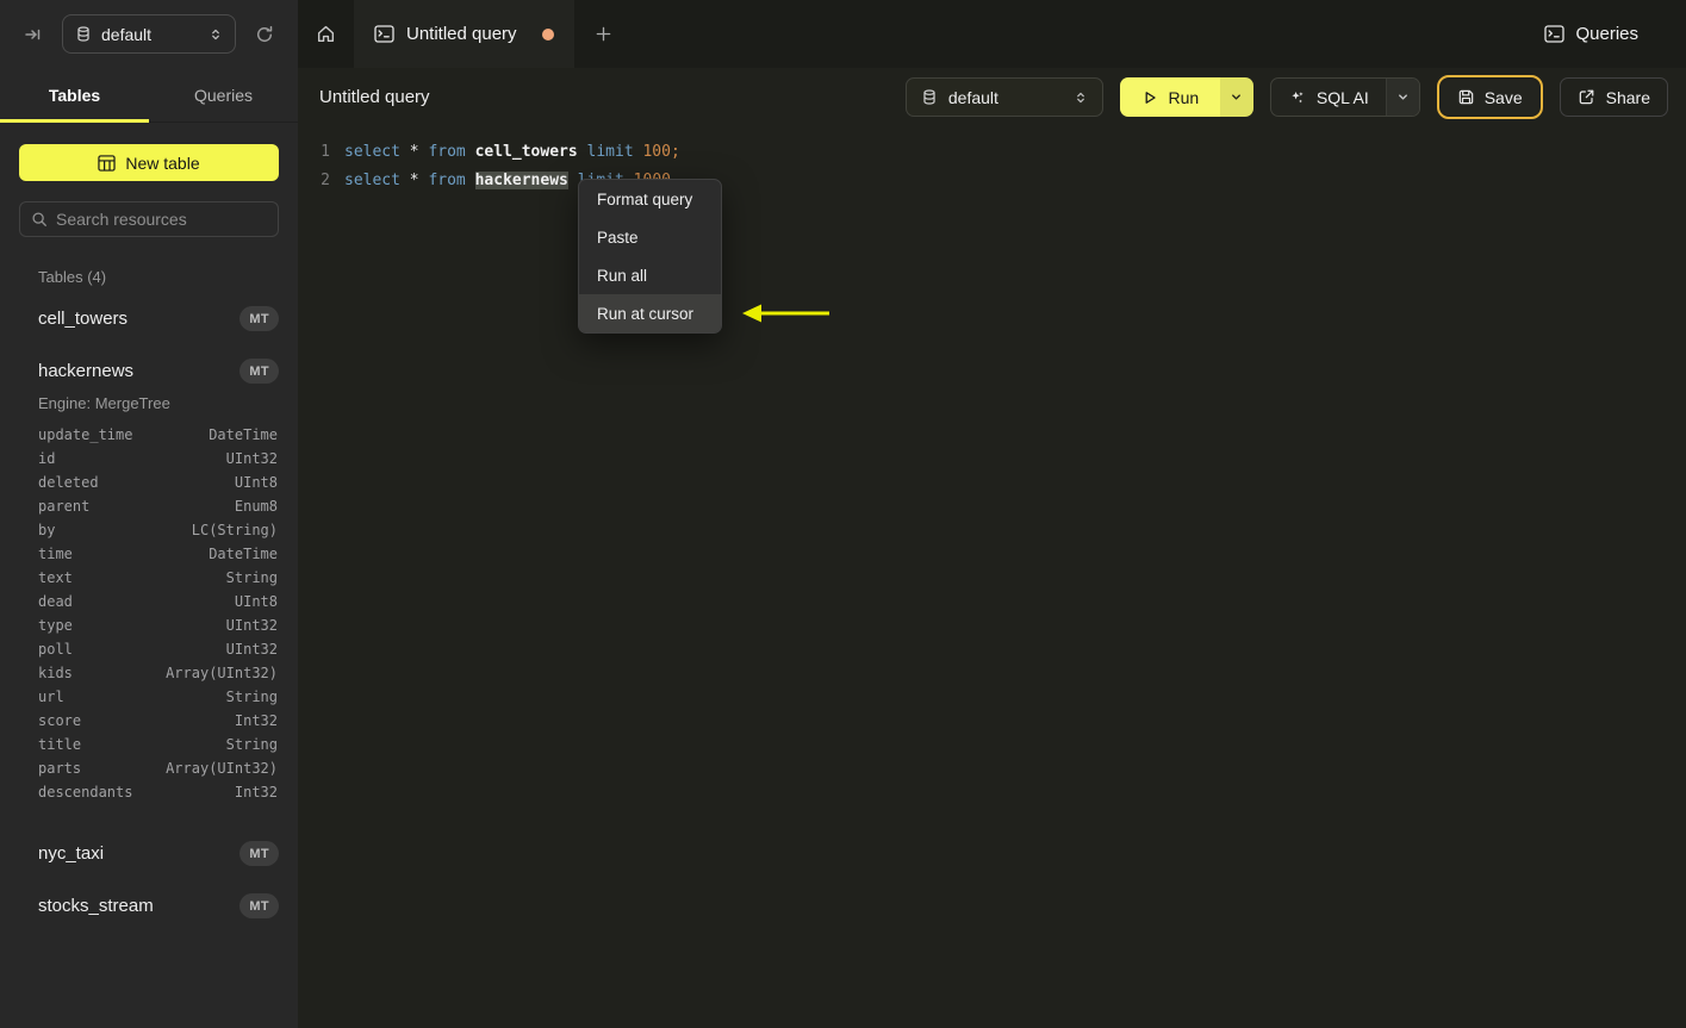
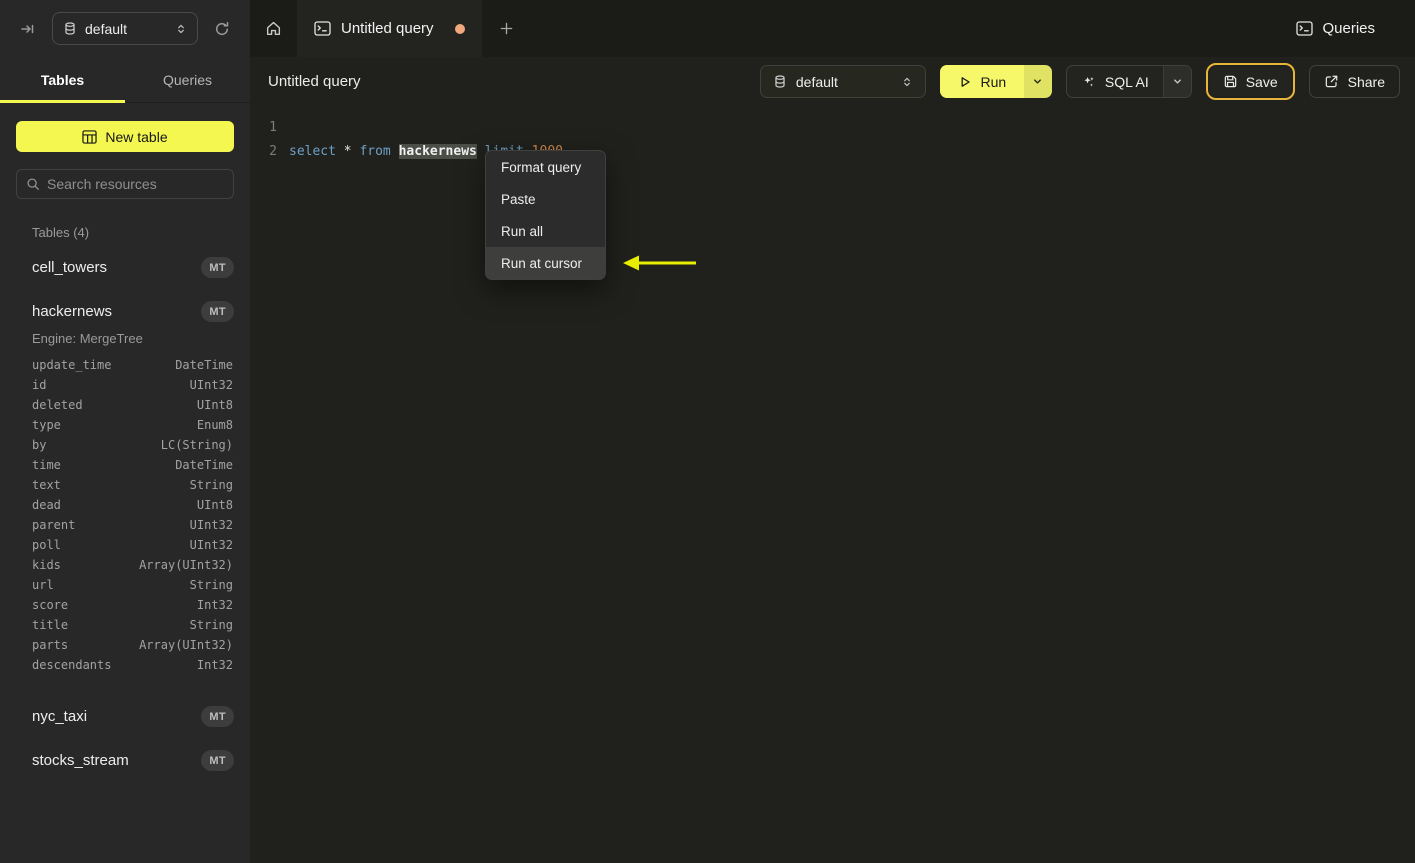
  default
  Untitled query
  Queries
  Tables
  Queries
  New table
  Search resources
  Tables (4)
  cell_towers
  MT
  hackernews
  MT
  Engine: MergeTree
  update_time
  DateTime
  id
  UInt32
  deleted
  UInt8
- parent
+ type
  Enum8
  by
  LC(String)
  time
  DateTime
  text
  String
  dead
  UInt8
- type
+ parent
  UInt32
  poll
  UInt32
  kids
  Array(UInt32)
  url
  String
  score
  Int32
  title
  String
  parts
  Array(UInt32)
  descendants
  Int32
  nyc_taxi
  MT
  stocks_stream
  MT
  Untitled query
  default
  Run
  SQL AI
  Save
  Share
  1
- select * from cell_towers limit 100;
  2
  select * from hackernews
  Format query
  Paste
  Run all
  Run at cursor
